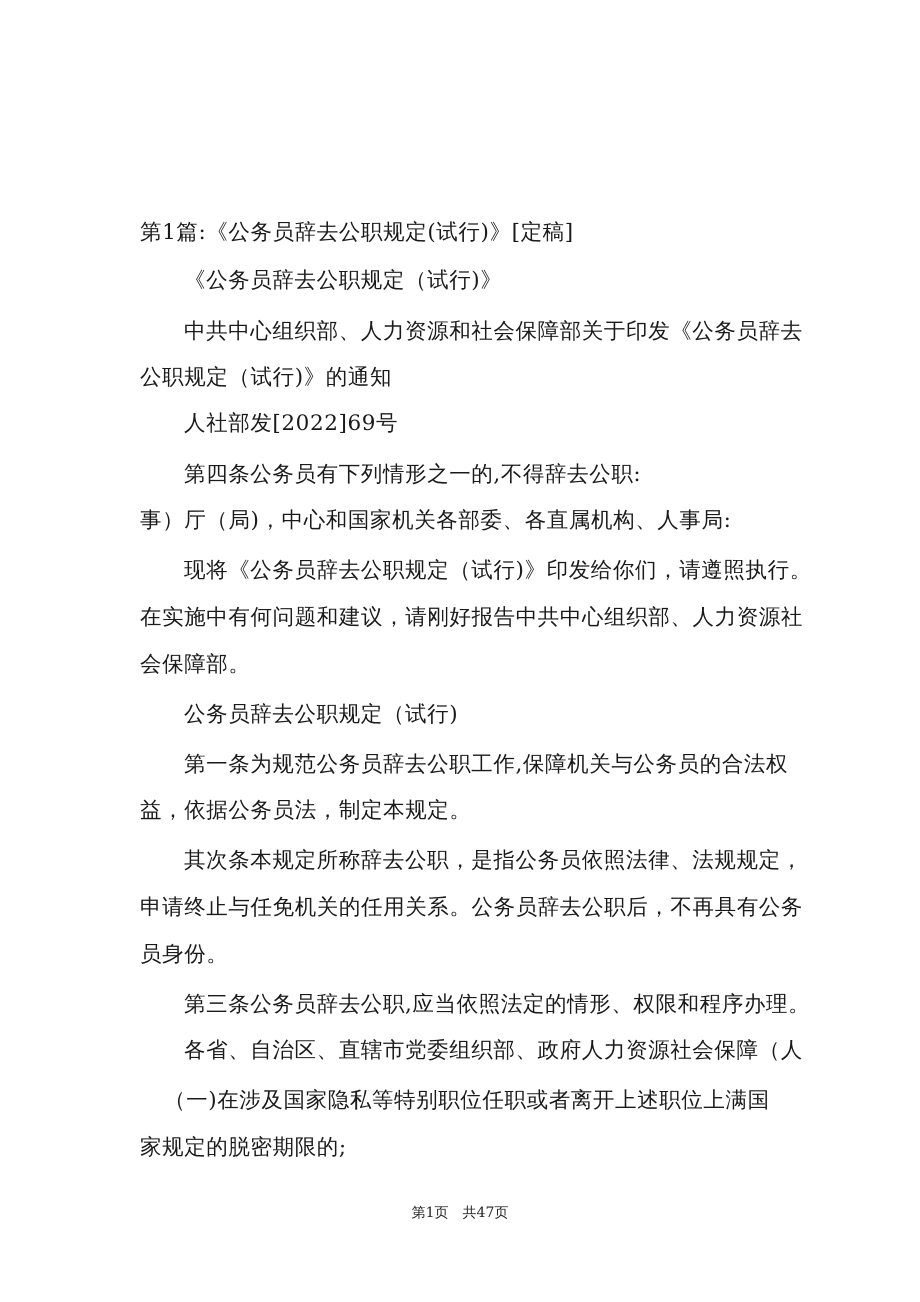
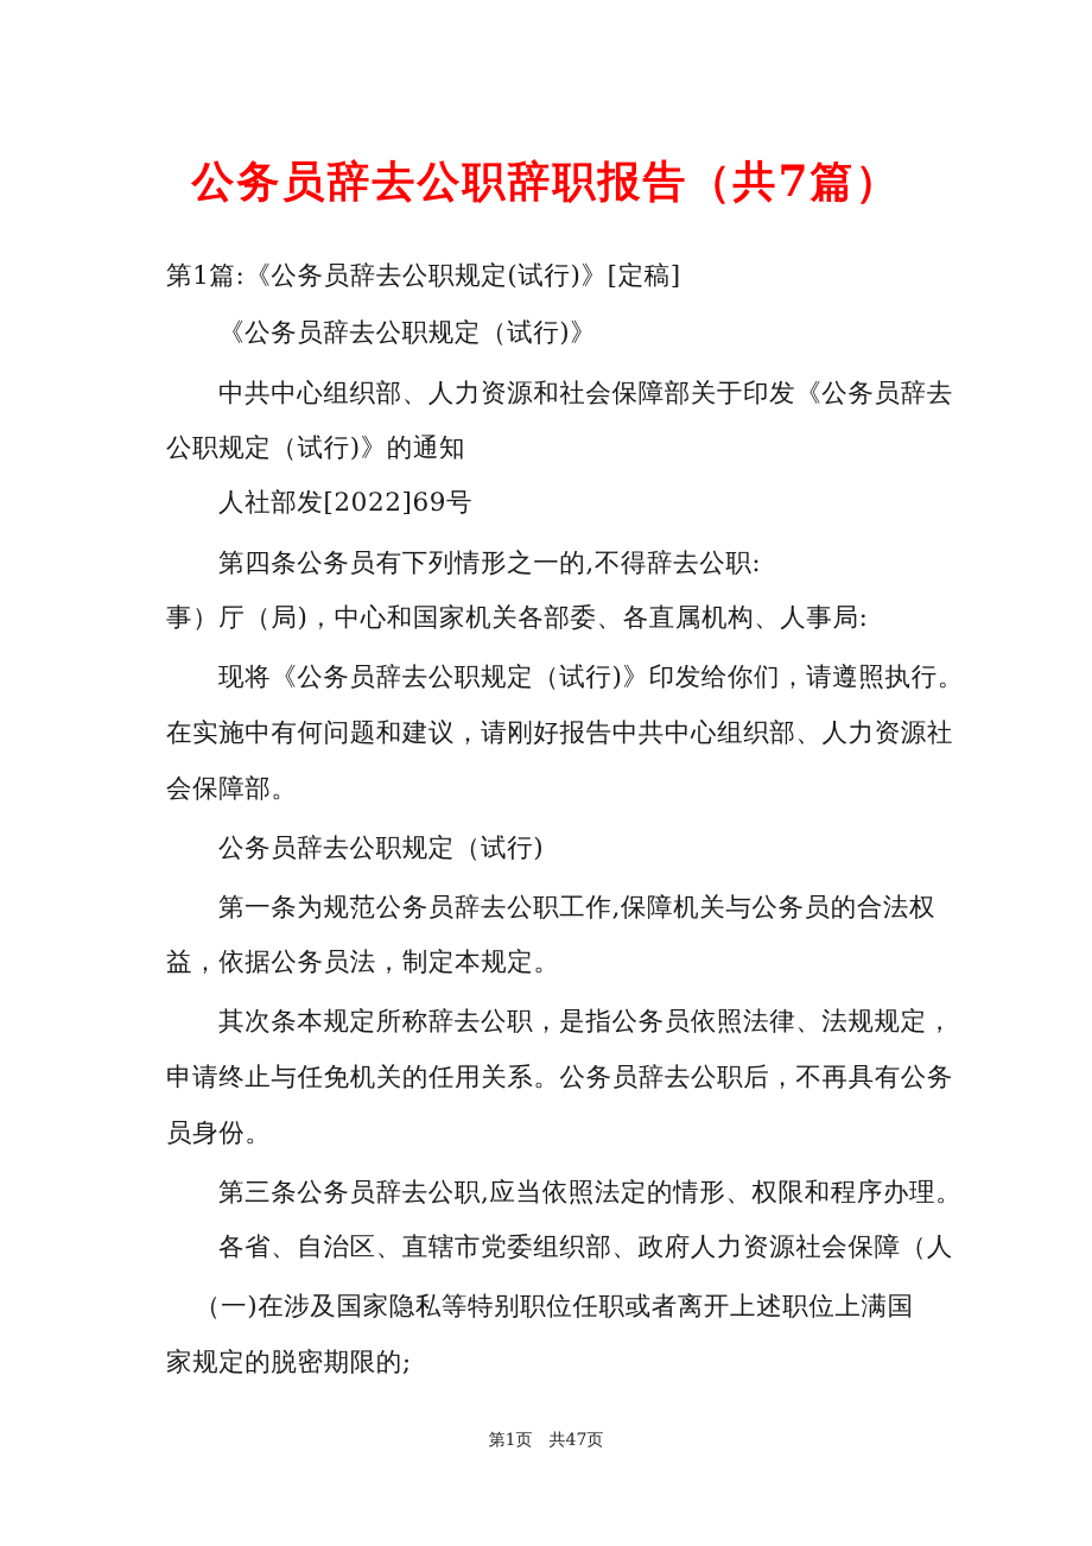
+ 公务员辞去公职辞职报告（共7篇）
  第1篇:《公务员辞去公职规定(试行)》[定稿]
  《公务员辞去公职规定（试行)》
  中共中心组织部、人力资源和社会保障部关于印发《公务员辞去
  公职规定（试行)》的通知
  人社部发[2022]69号
  第四条公务员有下列情形之一的,不得辞去公职:
  事）厅（局)，中心和国家机关各部委、各直属机构、人事局:
  现将《公务员辞去公职规定（试行)》印发给你们，请遵照执行。
  在实施中有何问题和建议，请刚好报告中共中心组织部、人力资源社
  会保障部。
  公务员辞去公职规定（试行)
  第一条为规范公务员辞去公职工作,保障机关与公务员的合法权
  益，依据公务员法，制定本规定。
  其次条本规定所称辞去公职，是指公务员依照法律、法规规定，
  申请终止与任免机关的任用关系。公务员辞去公职后，不再具有公务
  员身份。
  第三条公务员辞去公职,应当依照法定的情形、权限和程序办理。
  各省、自治区、直辖市党委组织部、政府人力资源社会保障（人
  （一)在涉及国家隐私等特别职位任职或者离开上述职位上满国
  家规定的脱密期限的;
  第1页 共47页
